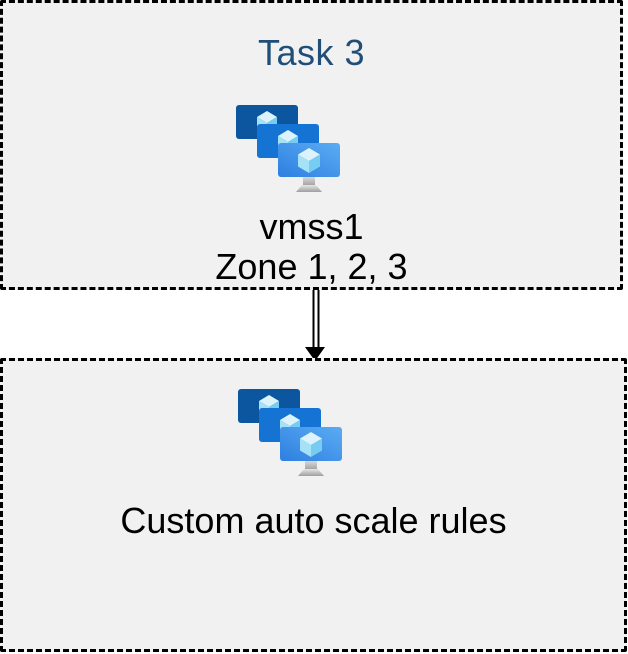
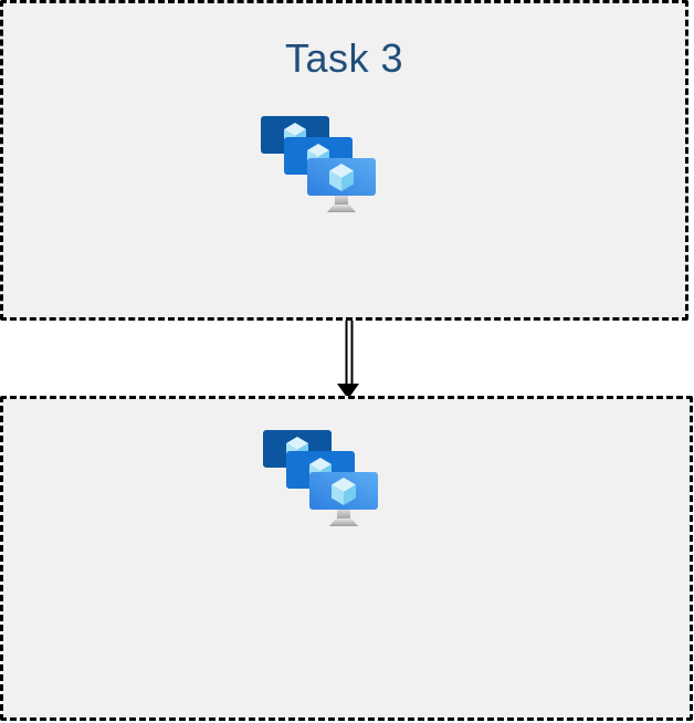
  Task 3
- vmss1
- Zone 1, 2, 3
- Custom auto scale rules
